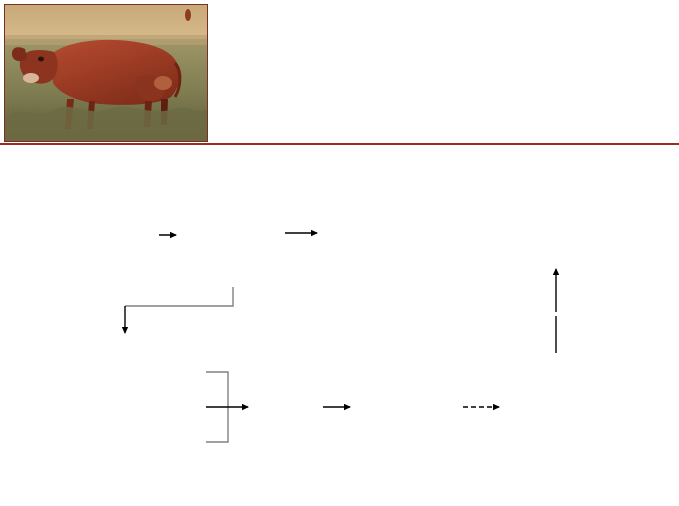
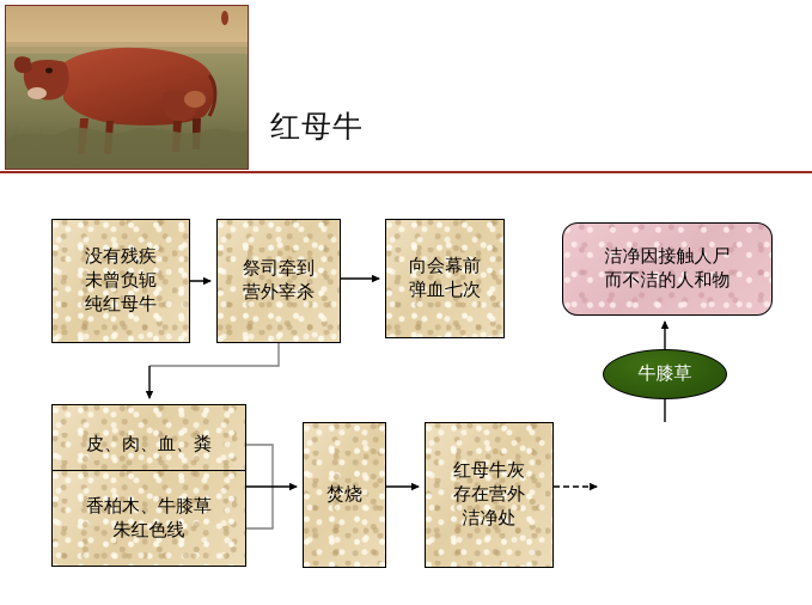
+ 红母牛
+ 没有残疾
+ 未曾负轭
+ 纯红母牛
+ 祭司牵到
+ 营外宰杀
+ 向会幕前
+ 弹血七次
+ 洁净因接触人尸
+ 而不洁的人和物
+ 牛膝草
+ 皮、肉、血、粪
+ 香柏木、牛膝草
+ 朱红色线
+ 焚烧
+ 红母牛灰
+ 存在营外
+ 洁净处
